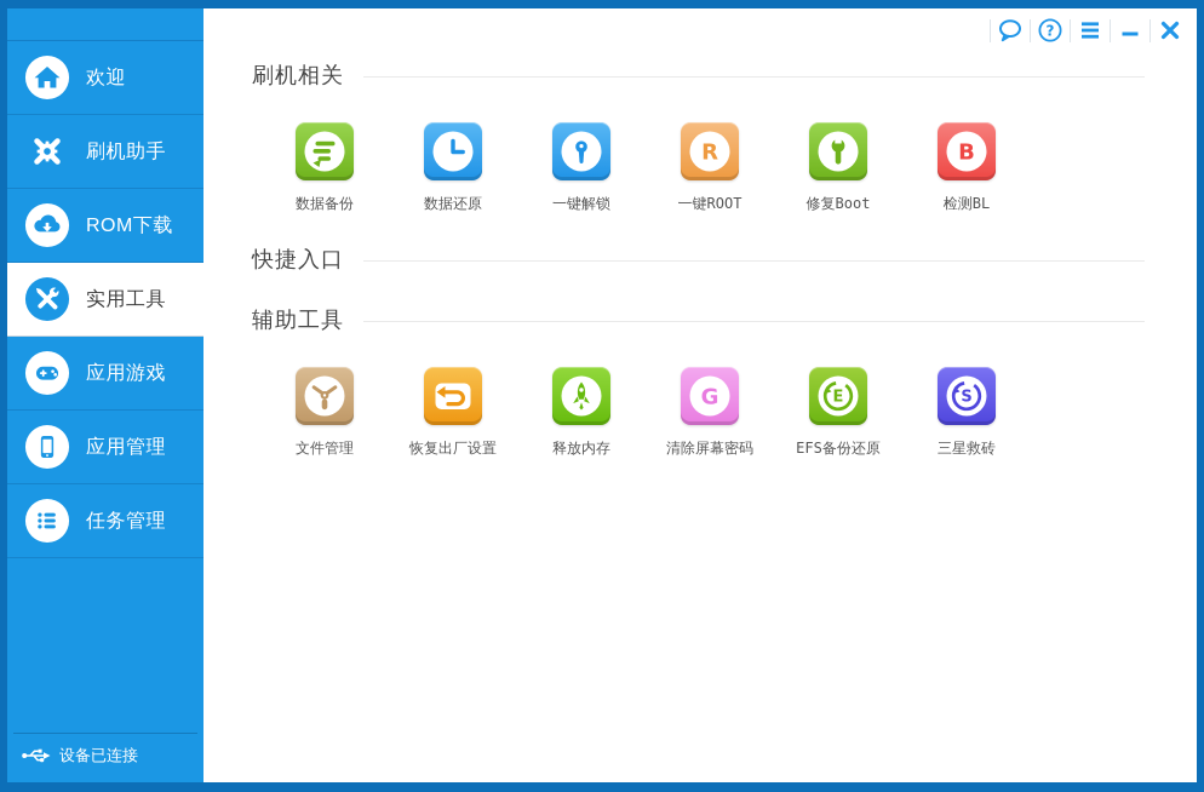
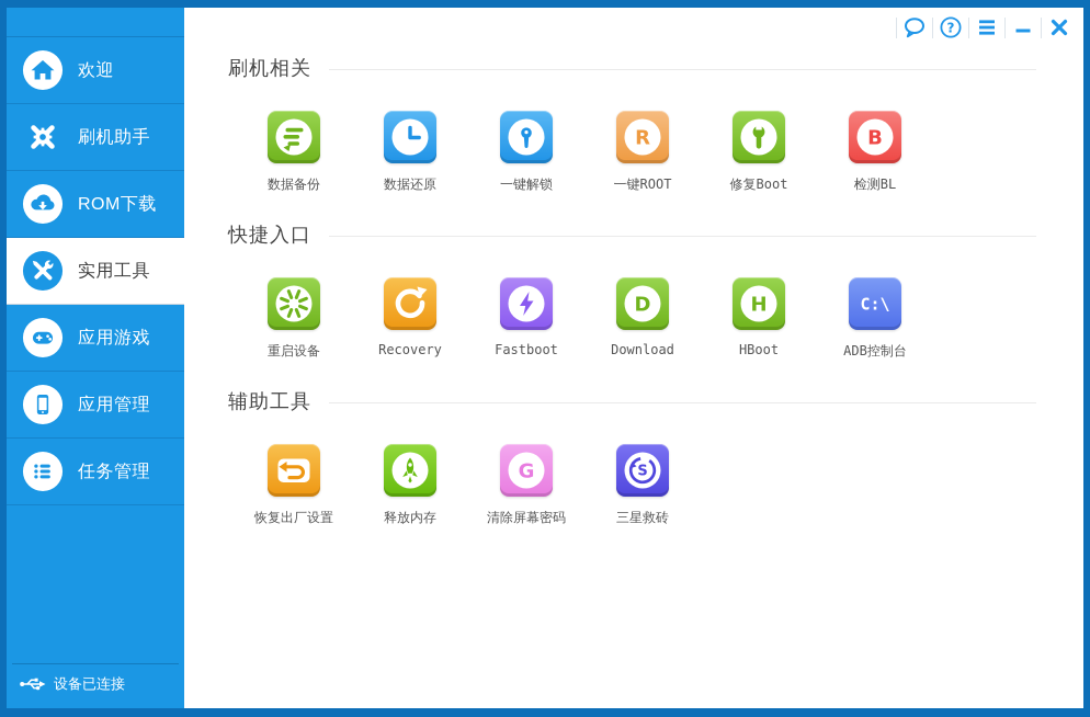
  欢迎
  刷机助手
  ROM下载
  实用工具
  应用游戏
  应用管理
  任务管理
  设备已连接
  ?
  刷机相关
  数据备份
  数据还原
  一键解锁
  R
  一键ROOT
  修复Boot
  B
  检测BL
  快捷入口
+ 重启设备
+ Recovery
+ Fastboot
+ D
+ Download
+ H
+ HBoot
+ C:\
+ ADB控制台
  辅助工具
- 文件管理
  恢复出厂设置
  释放内存
  G
  清除屏幕密码
- E
- EFS备份还原
  S
  三星救砖
